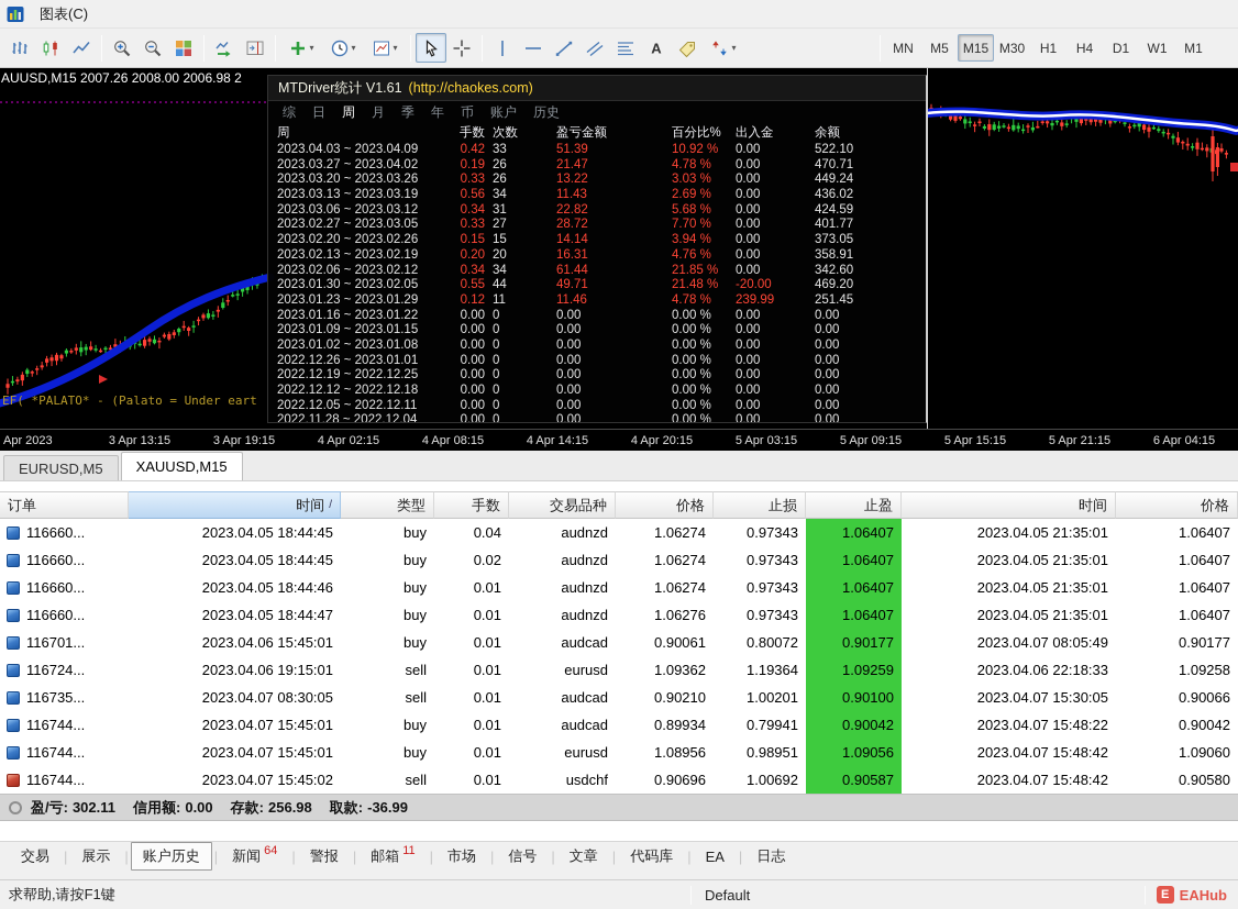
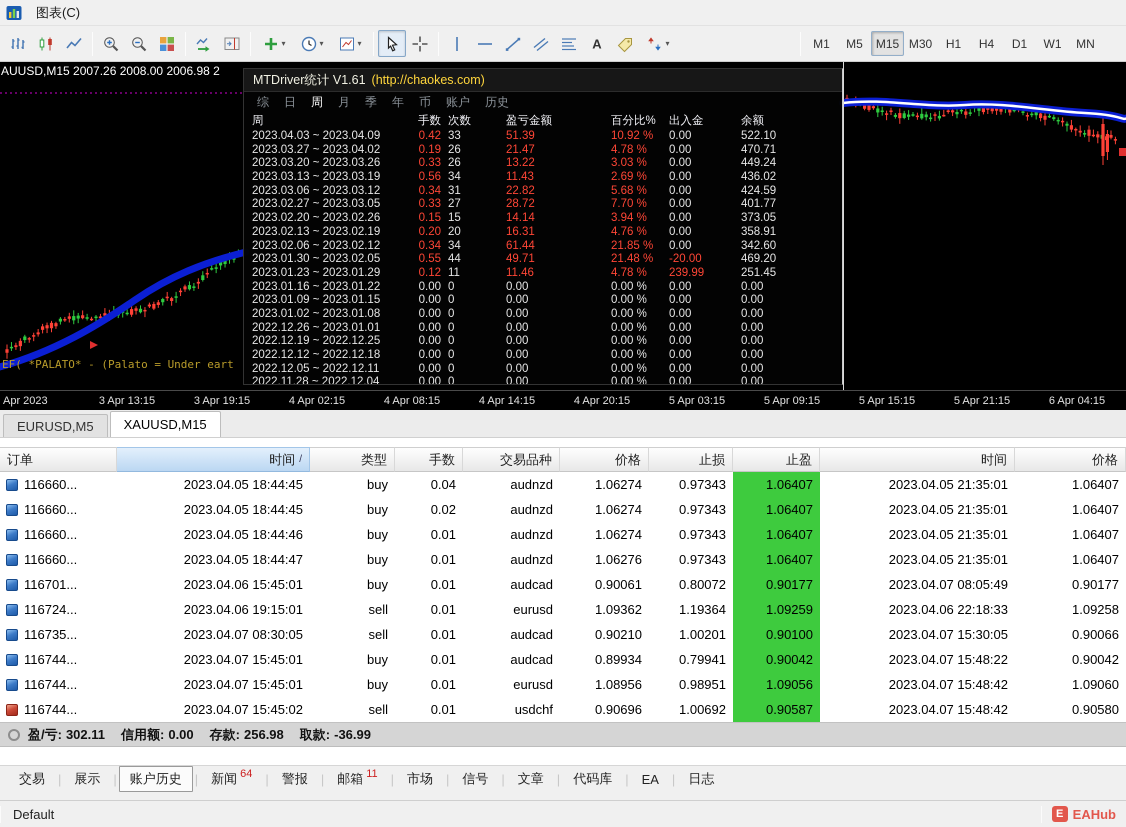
  图表(C)
  ▾
  ▾
  ▾
  A
  ▾
- MN
+ M1
  M5
  M15
  M30
  H1
  H4
  D1
  W1
- M1
+ MN
  AUUSD,M15 2007.26 2008.00 2006.98 2
  EF( *PALATO* - (Palato = Under eart
  MTDriver统计 V1.61
  (http://chaokes.com)
  综
  日
  周
  月
  季
  年
  币
  账户
  历史
  周
  手数
  次数
  盈亏金额
  百分比%
  出入金
  余额
  2023.04.03 ~ 2023.04.09
  0.42
  33
  51.39
  10.92 %
  0.00
  522.10
  2023.03.27 ~ 2023.04.02
  0.19
  26
  21.47
  4.78 %
  0.00
  470.71
  2023.03.20 ~ 2023.03.26
  0.33
  26
  13.22
  3.03 %
  0.00
  449.24
  2023.03.13 ~ 2023.03.19
  0.56
  34
  11.43
  2.69 %
  0.00
  436.02
  2023.03.06 ~ 2023.03.12
  0.34
  31
  22.82
  5.68 %
  0.00
  424.59
  2023.02.27 ~ 2023.03.05
  0.33
  27
  28.72
  7.70 %
  0.00
  401.77
  2023.02.20 ~ 2023.02.26
  0.15
  15
  14.14
  3.94 %
  0.00
  373.05
  2023.02.13 ~ 2023.02.19
  0.20
  20
  16.31
  4.76 %
  0.00
  358.91
  2023.02.06 ~ 2023.02.12
  0.34
  34
  61.44
  21.85 %
  0.00
  342.60
  2023.01.30 ~ 2023.02.05
  0.55
  44
  49.71
  21.48 %
  -20.00
  469.20
  2023.01.23 ~ 2023.01.29
  0.12
  11
  11.46
  4.78 %
  239.99
  251.45
  2023.01.16 ~ 2023.01.22
  0.00
  0
  0.00
  0.00 %
  0.00
  0.00
  2023.01.09 ~ 2023.01.15
  0.00
  0
  0.00
  0.00 %
  0.00
  0.00
  2023.01.02 ~ 2023.01.08
  0.00
  0
  0.00
  0.00 %
  0.00
  0.00
  2022.12.26 ~ 2023.01.01
  0.00
  0
  0.00
  0.00 %
  0.00
  0.00
  2022.12.19 ~ 2022.12.25
  0.00
  0
  0.00
  0.00 %
  0.00
  0.00
  2022.12.12 ~ 2022.12.18
  0.00
  0
  0.00
  0.00 %
  0.00
  0.00
  2022.12.05 ~ 2022.12.11
  0.00
  0
  0.00
  0.00 %
  0.00
  0.00
  2022.11.28 ~ 2022.12.04
  0.00
  0
  0.00
  0.00 %
  0.00
  0.00
  Apr 2023
  3 Apr 13:15
  3 Apr 19:15
  4 Apr 02:15
  4 Apr 08:15
  4 Apr 14:15
  4 Apr 20:15
  5 Apr 03:15
  5 Apr 09:15
  5 Apr 15:15
  5 Apr 21:15
  6 Apr 04:15
  EURUSD,M5
  XAUUSD,M15
  订单
  时间
  /
  类型
  手数
  交易品种
  价格
  止损
  止盈
  时间
  价格
  116660...
  2023.04.05 18:44:45
  buy
  0.04
  audnzd
  1.06274
  0.97343
  1.06407
  2023.04.05 21:35:01
  1.06407
  116660...
  2023.04.05 18:44:45
  buy
  0.02
  audnzd
  1.06274
  0.97343
  1.06407
  2023.04.05 21:35:01
  1.06407
  116660...
  2023.04.05 18:44:46
  buy
  0.01
  audnzd
  1.06274
  0.97343
  1.06407
  2023.04.05 21:35:01
  1.06407
  116660...
  2023.04.05 18:44:47
  buy
  0.01
  audnzd
  1.06276
  0.97343
  1.06407
  2023.04.05 21:35:01
  1.06407
  116701...
  2023.04.06 15:45:01
  buy
  0.01
  audcad
  0.90061
  0.80072
  0.90177
  2023.04.07 08:05:49
  0.90177
  116724...
  2023.04.06 19:15:01
  sell
  0.01
  eurusd
  1.09362
  1.19364
  1.09259
  2023.04.06 22:18:33
  1.09258
  116735...
  2023.04.07 08:30:05
  sell
  0.01
  audcad
  0.90210
  1.00201
  0.90100
  2023.04.07 15:30:05
  0.90066
  116744...
  2023.04.07 15:45:01
  buy
  0.01
  audcad
  0.89934
  0.79941
  0.90042
  2023.04.07 15:48:22
  0.90042
  116744...
  2023.04.07 15:45:01
  buy
  0.01
  eurusd
  1.08956
  0.98951
  1.09056
  2023.04.07 15:48:42
  1.09060
  116744...
  2023.04.07 15:45:02
  sell
  0.01
  usdchf
  0.90696
  1.00692
  0.90587
  2023.04.07 15:48:42
  0.90580
  盈/亏: 302.11
  信用额: 0.00
  存款: 256.98
  取款: -36.99
  交易
  |
  展示
  |
  账户历史
  |
  新闻
  64
  |
  警报
  |
  邮箱
  11
  |
  市场
  |
  信号
  |
  文章
  |
  代码库
  |
  EA
  |
  日志
- 求帮助,请按F1键
  Default
  E
  EAHub
